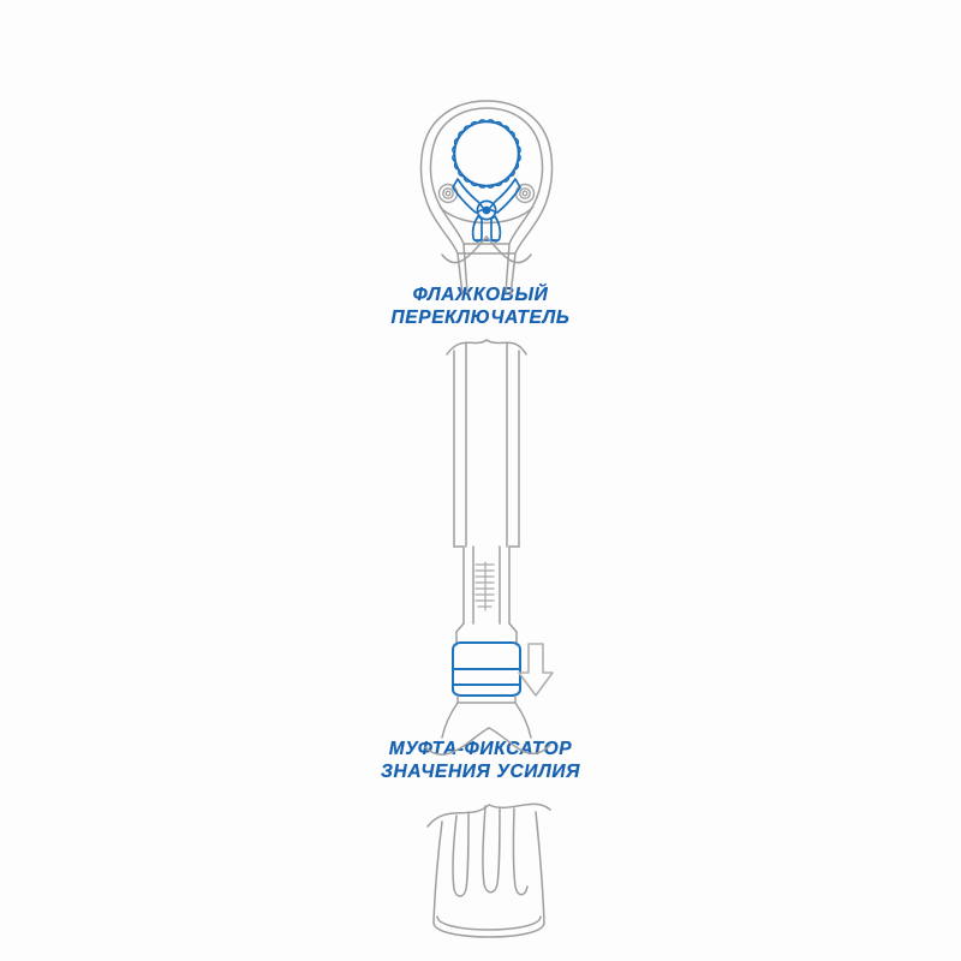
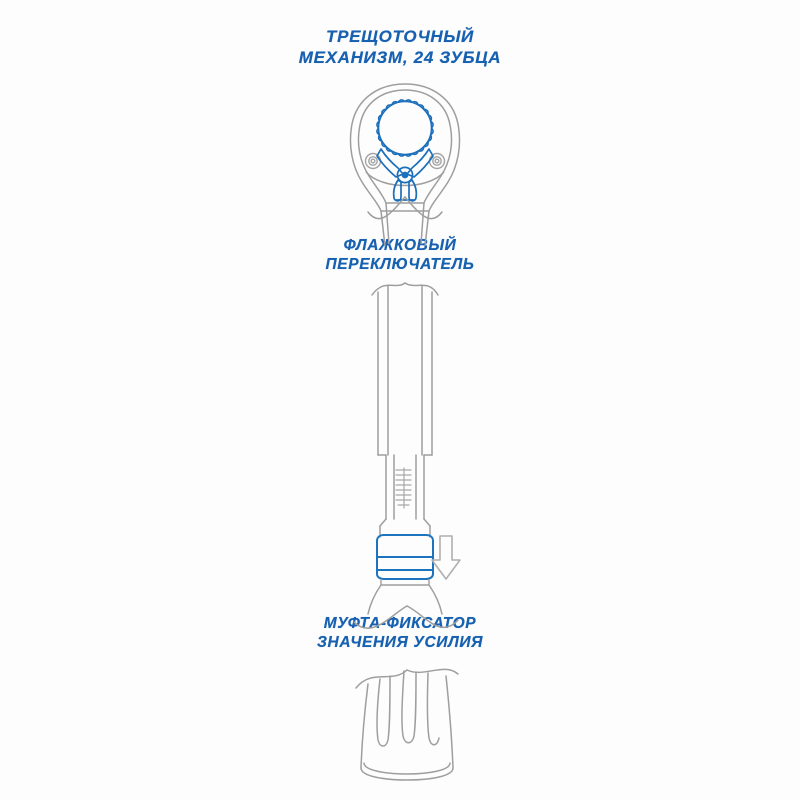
+ ТРЕЩОТОЧНЫЙ
+ МЕХАНИЗМ, 24 ЗУБЦА
  ФЛАЖКОВЫЙ
  ПЕРЕКЛЮЧАТЕЛЬ
  МУФТА-ФИКСАТОР
  ЗНАЧЕНИЯ УСИЛИЯ
